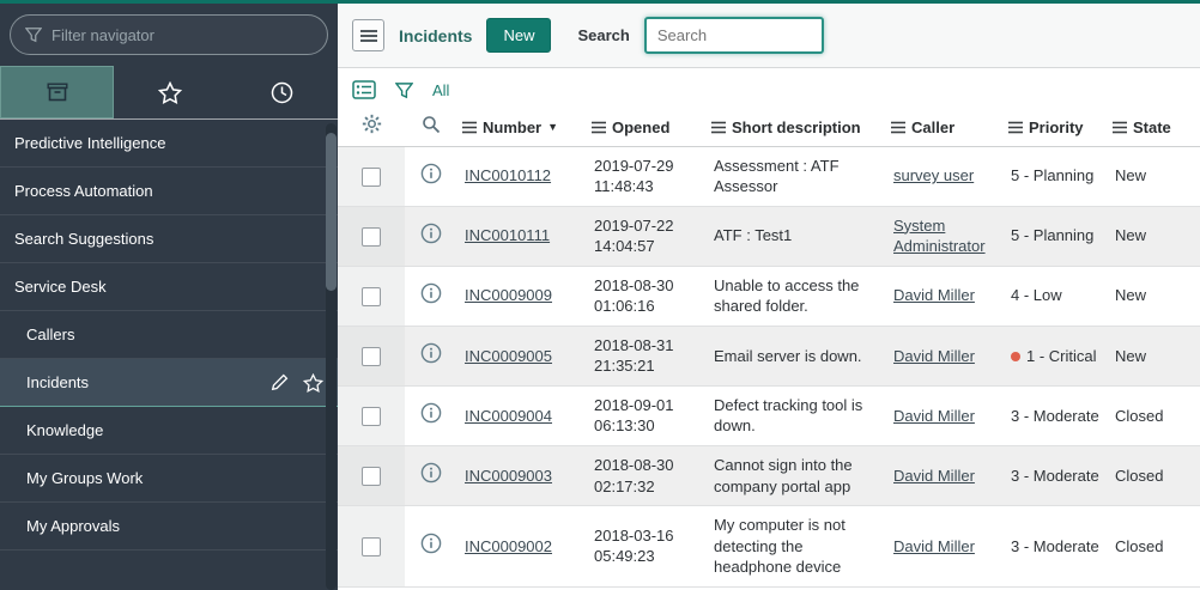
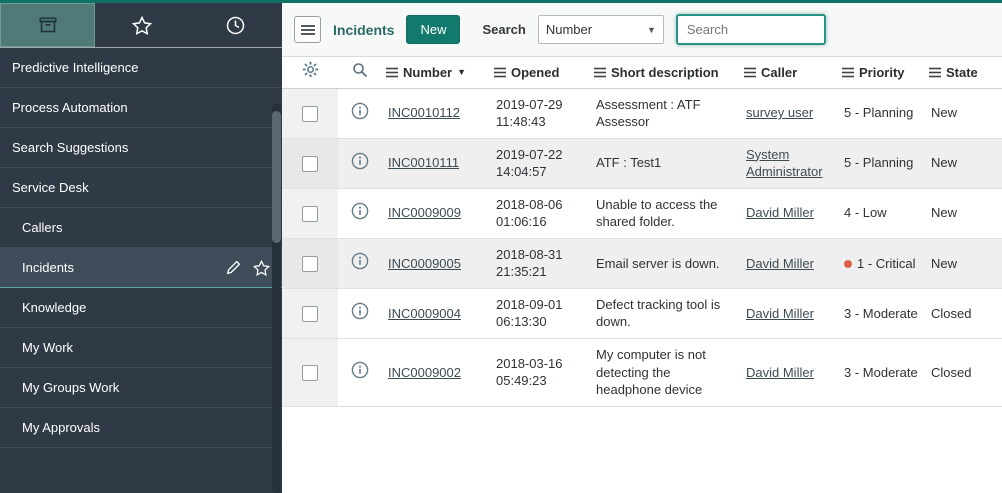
- Filter navigator
  Predictive Intelligence
  Process Automation
  Search Suggestions
  Service Desk
  Callers
  Incidents
  Knowledge
+ My Work
  My Groups Work
  My Approvals
  Incidents
  New
  Search
+ Number
+ ▼
  Search
- All
  		Number ▼	Opened	Short description	Caller	Priority	State
  		INC0010112	2019-07-29 11:48:43	Assessment : ATF Assessor	survey user	5 - Planning	New
  		INC0010111	2019-07-22 14:04:57	ATF : Test1	System Administrator	5 - Planning	New
- 		INC0009009	2018-08-30 01:06:16	Unable to access the shared folder.	David Miller	4 - Low	New
+ 		INC0009009	2018-08-06 01:06:16	Unable to access the shared folder.	David Miller	4 - Low	New
  		INC0009005	2018-08-31 21:35:21	Email server is down.	David Miller	1 - Critical	New
  		INC0009004	2018-09-01 06:13:30	Defect tracking tool is down.	David Miller	3 - Moderate	Closed
- 		INC0009003	2018-08-30 02:17:32	Cannot sign into the company portal app	David Miller	3 - Moderate	Closed
  		INC0009002	2018-03-16 05:49:23	My computer is not detecting the headphone device	David Miller	3 - Moderate	Closed
